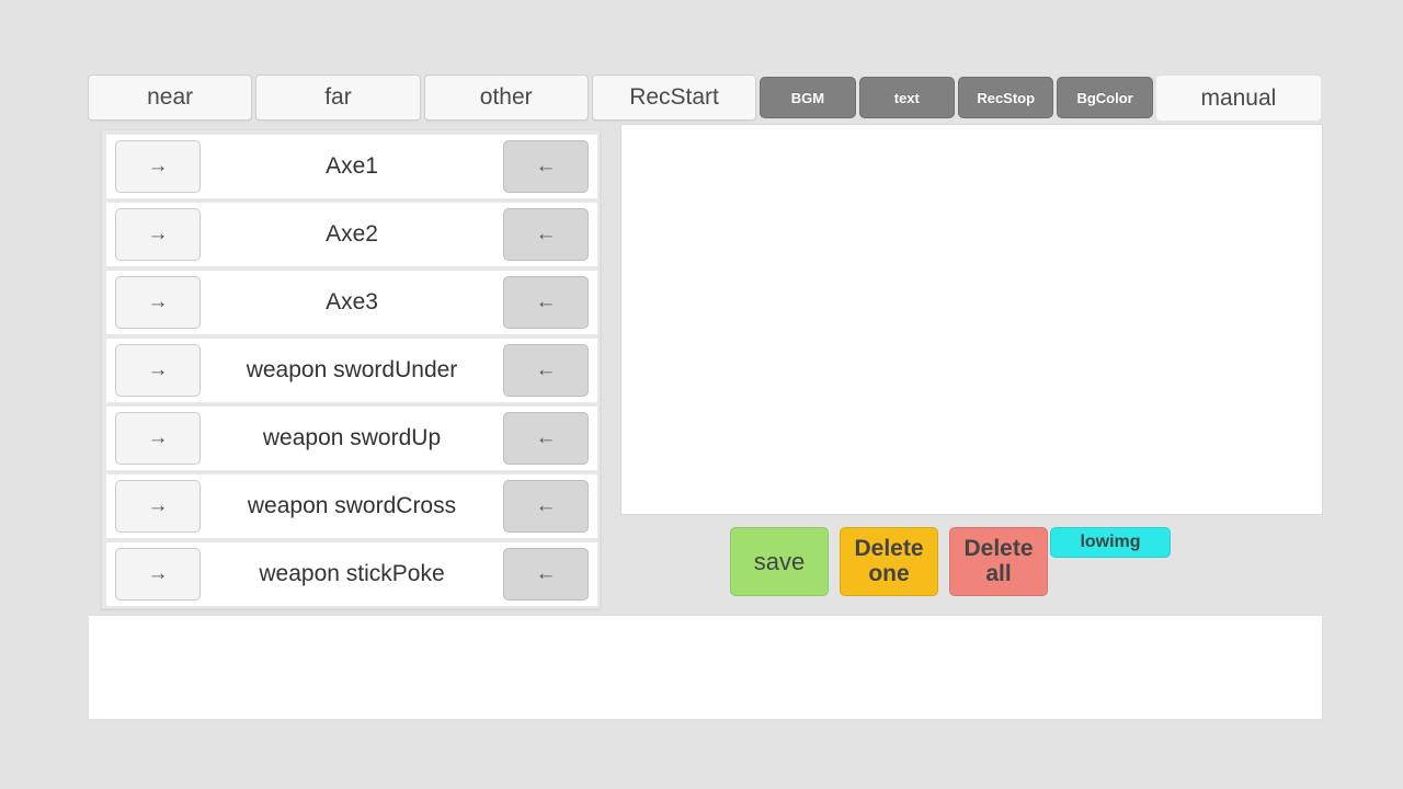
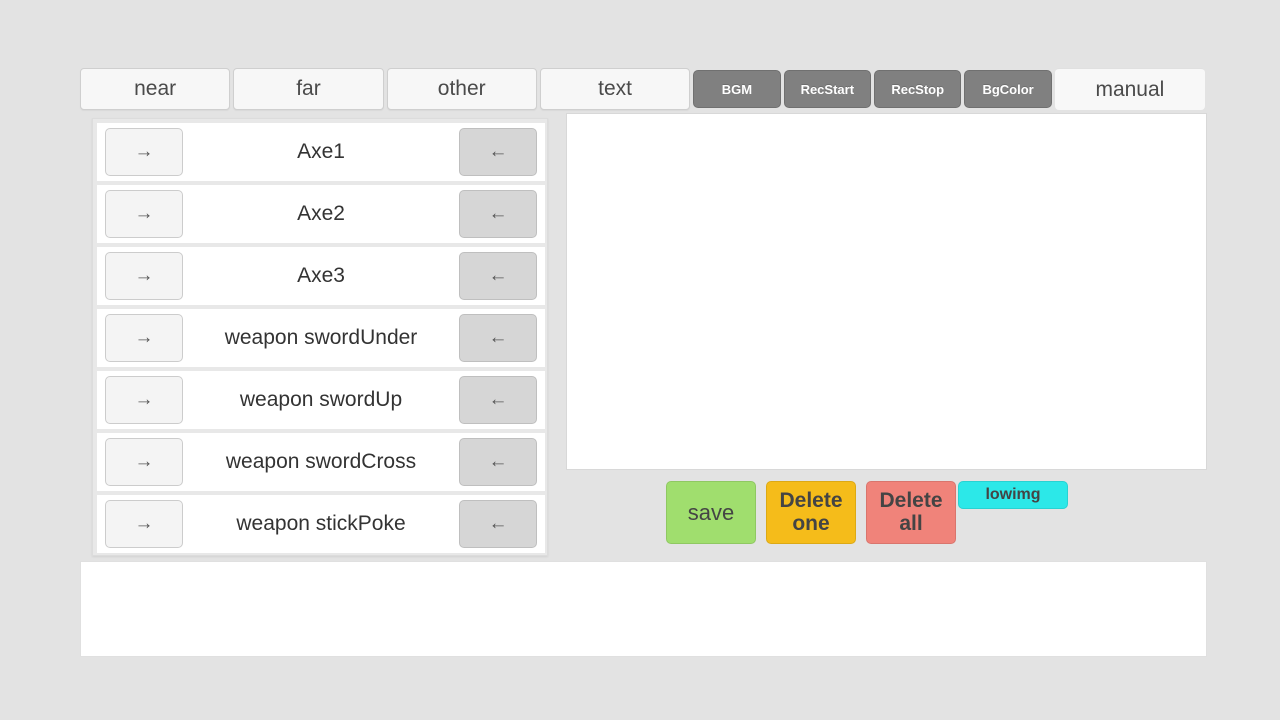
  near
  far
  other
- RecStart
+ text
  BGM
- text
+ RecStart
  RecStop
  BgColor
  manual
  →
  Axe1
  ←
  →
  Axe2
  ←
  →
  Axe3
  ←
  →
  weapon swordUnder
  ←
  →
  weapon swordUp
  ←
  →
  weapon swordCross
  ←
  →
  weapon stickPoke
  ←
  save
  Delete
  one
  Delete
  all
  lowimg
